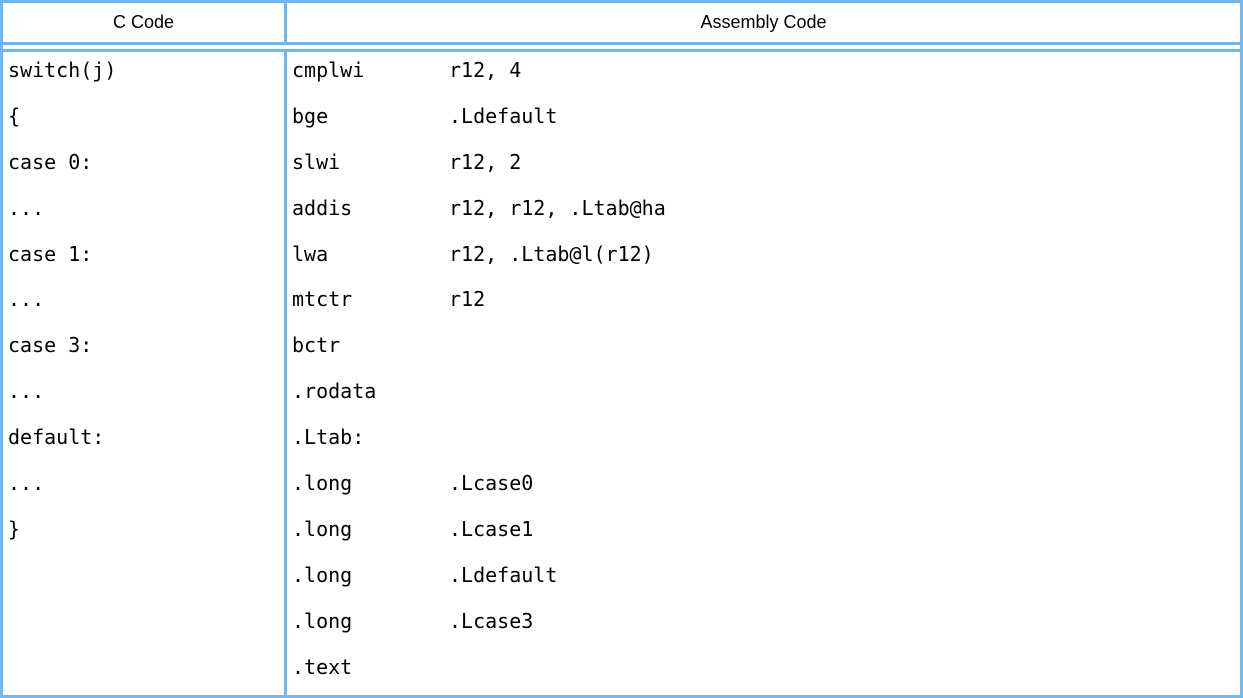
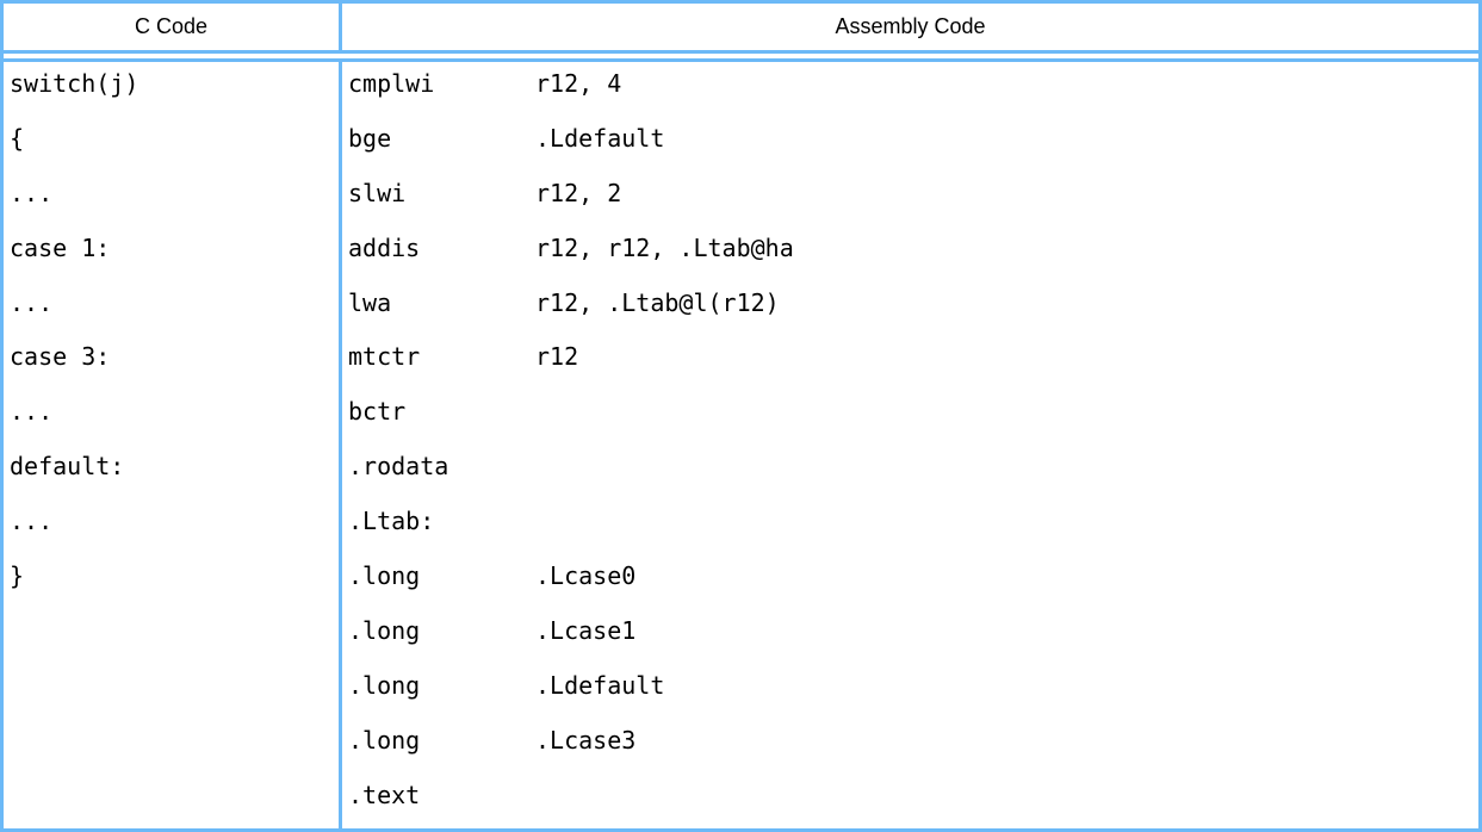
  C Code
  Assembly Code
  switch(j)
  {
- case 0:
  ...
  case 1:
  ...
  case 3:
  ...
  default:
  ...
  }
  cmplwi r12, 4
  bge .Ldefault
  slwi r12, 2
  addis r12, r12, .Ltab@ha
  lwa r12, .Ltab@l(r12)
  mtctr r12
  bctr
  .rodata
  .Ltab:
  .long .Lcase0
  .long .Lcase1
  .long .Ldefault
  .long .Lcase3
  .text
